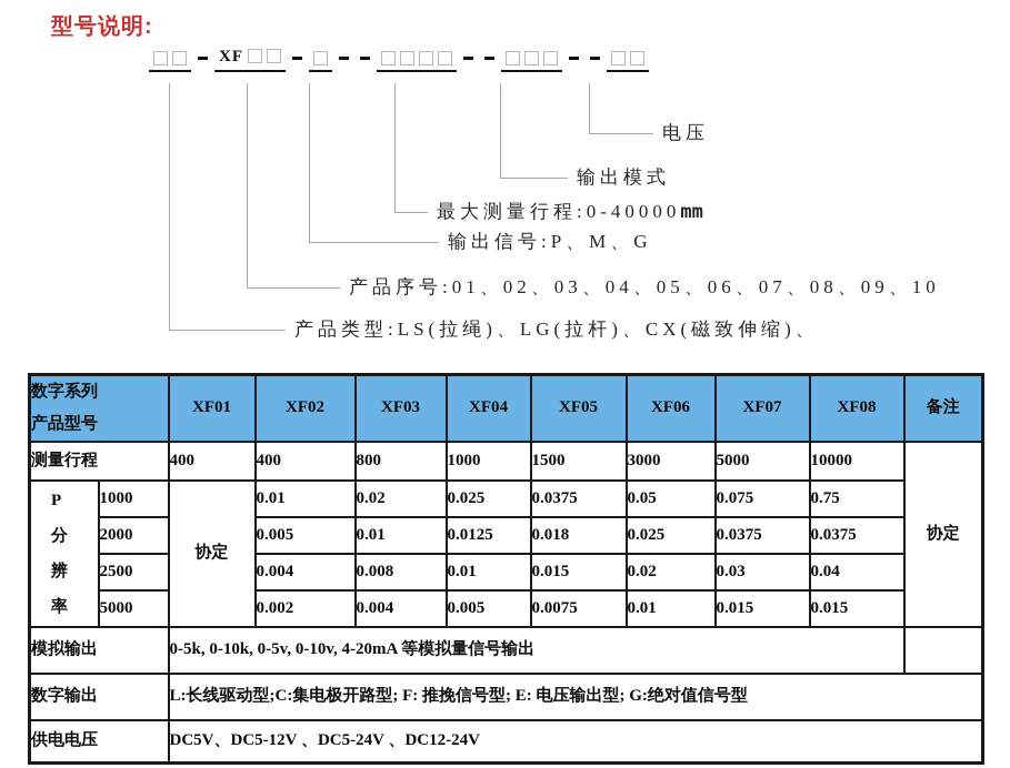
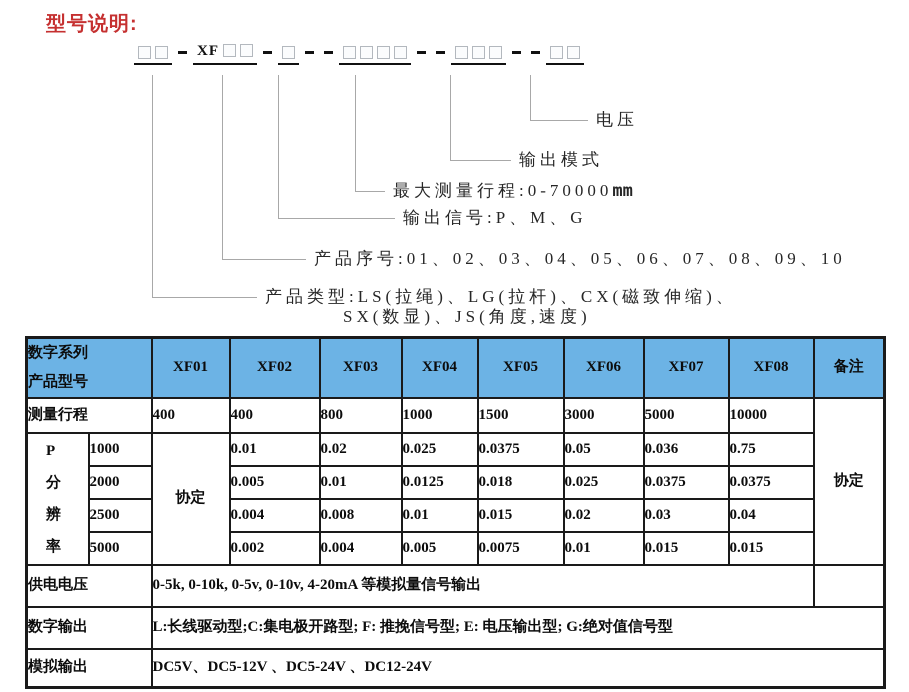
  型号说明:
  XF
  电压
  输出模式
- 最大测量行程:0-40000mm
+ 最大测量行程:0-70000mm
  输出信号:P、M、G
  产品序号:01、02、03、04、05、06、07、08、09、10
  产品类型:LS(拉绳)、LG(拉杆)、CX(磁致伸缩)、
+ SX(数显)、JS(角度,速度)
  数字系列产品型号	XF01	XF02	XF03	XF04	XF05	XF06	XF07	XF08	备注
  测量行程	400	400	800	1000	1500	3000	5000	10000	协定
- P分辨率	1000	协定	0.01	0.02	0.025	0.0375	0.05	0.075	0.75
+ P分辨率	1000	协定	0.01	0.02	0.025	0.0375	0.05	0.036	0.75
  2000	0.005	0.01	0.0125	0.018	0.025	0.0375	0.0375
  2500	0.004	0.008	0.01	0.015	0.02	0.03	0.04
  5000	0.002	0.004	0.005	0.0075	0.01	0.015	0.015
- 模拟输出	0-5k, 0-10k, 0-5v, 0-10v, 4-20mA 等模拟量信号输出
+ 供电电压	0-5k, 0-10k, 0-5v, 0-10v, 4-20mA 等模拟量信号输出
  数字输出	L:长线驱动型;C:集电极开路型; F: 推挽信号型; E: 电压输出型; G:绝对值信号型
- 供电电压	DC5V、DC5-12V 、DC5-24V 、DC12-24V
+ 模拟输出	DC5V、DC5-12V 、DC5-24V 、DC12-24V
